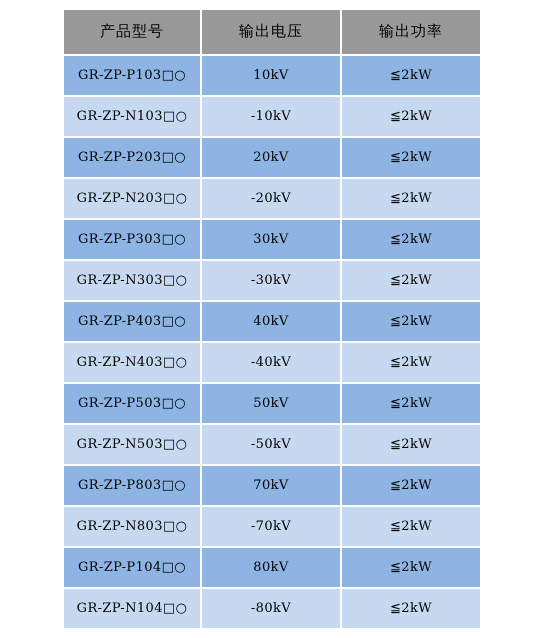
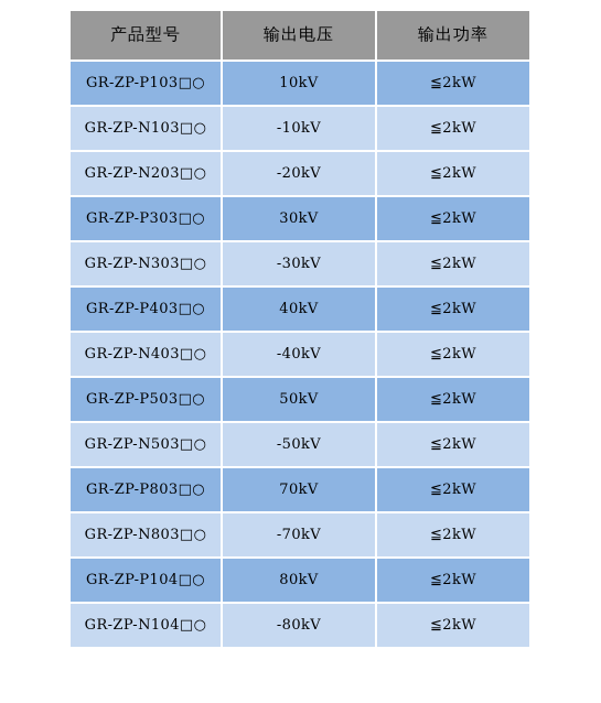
  产品型号	输出电压	输出功率
  GR-ZP-P103□○	10kV	≦2kW
  GR-ZP-N103□○	-10kV	≦2kW
- GR-ZP-P203□○	20kV	≦2kW
  GR-ZP-N203□○	-20kV	≦2kW
  GR-ZP-P303□○	30kV	≦2kW
  GR-ZP-N303□○	-30kV	≦2kW
  GR-ZP-P403□○	40kV	≦2kW
  GR-ZP-N403□○	-40kV	≦2kW
  GR-ZP-P503□○	50kV	≦2kW
  GR-ZP-N503□○	-50kV	≦2kW
  GR-ZP-P803□○	70kV	≦2kW
  GR-ZP-N803□○	-70kV	≦2kW
  GR-ZP-P104□○	80kV	≦2kW
  GR-ZP-N104□○	-80kV	≦2kW
